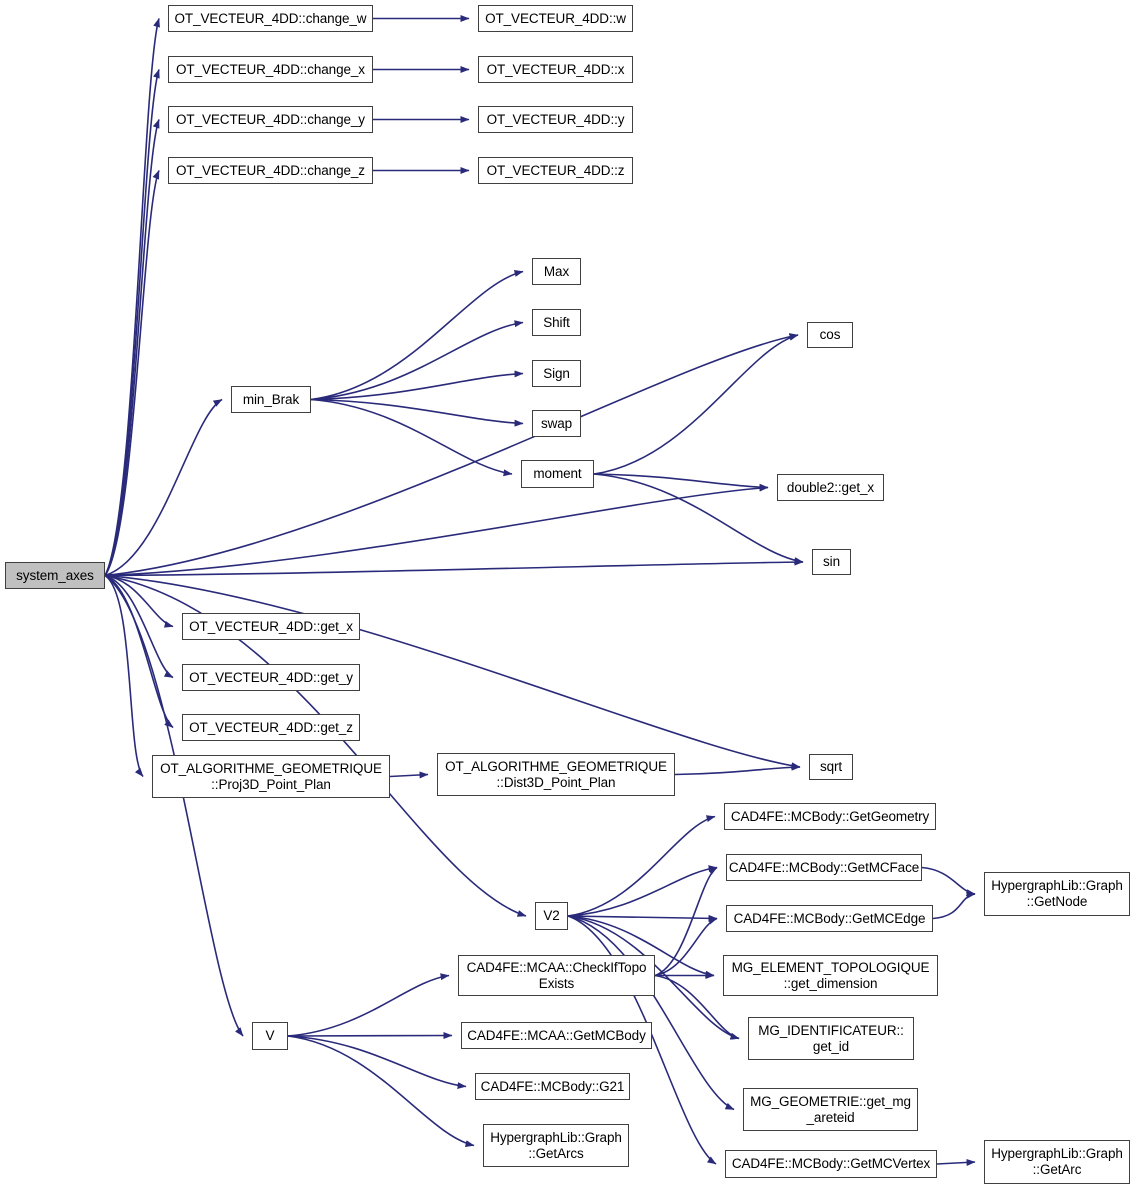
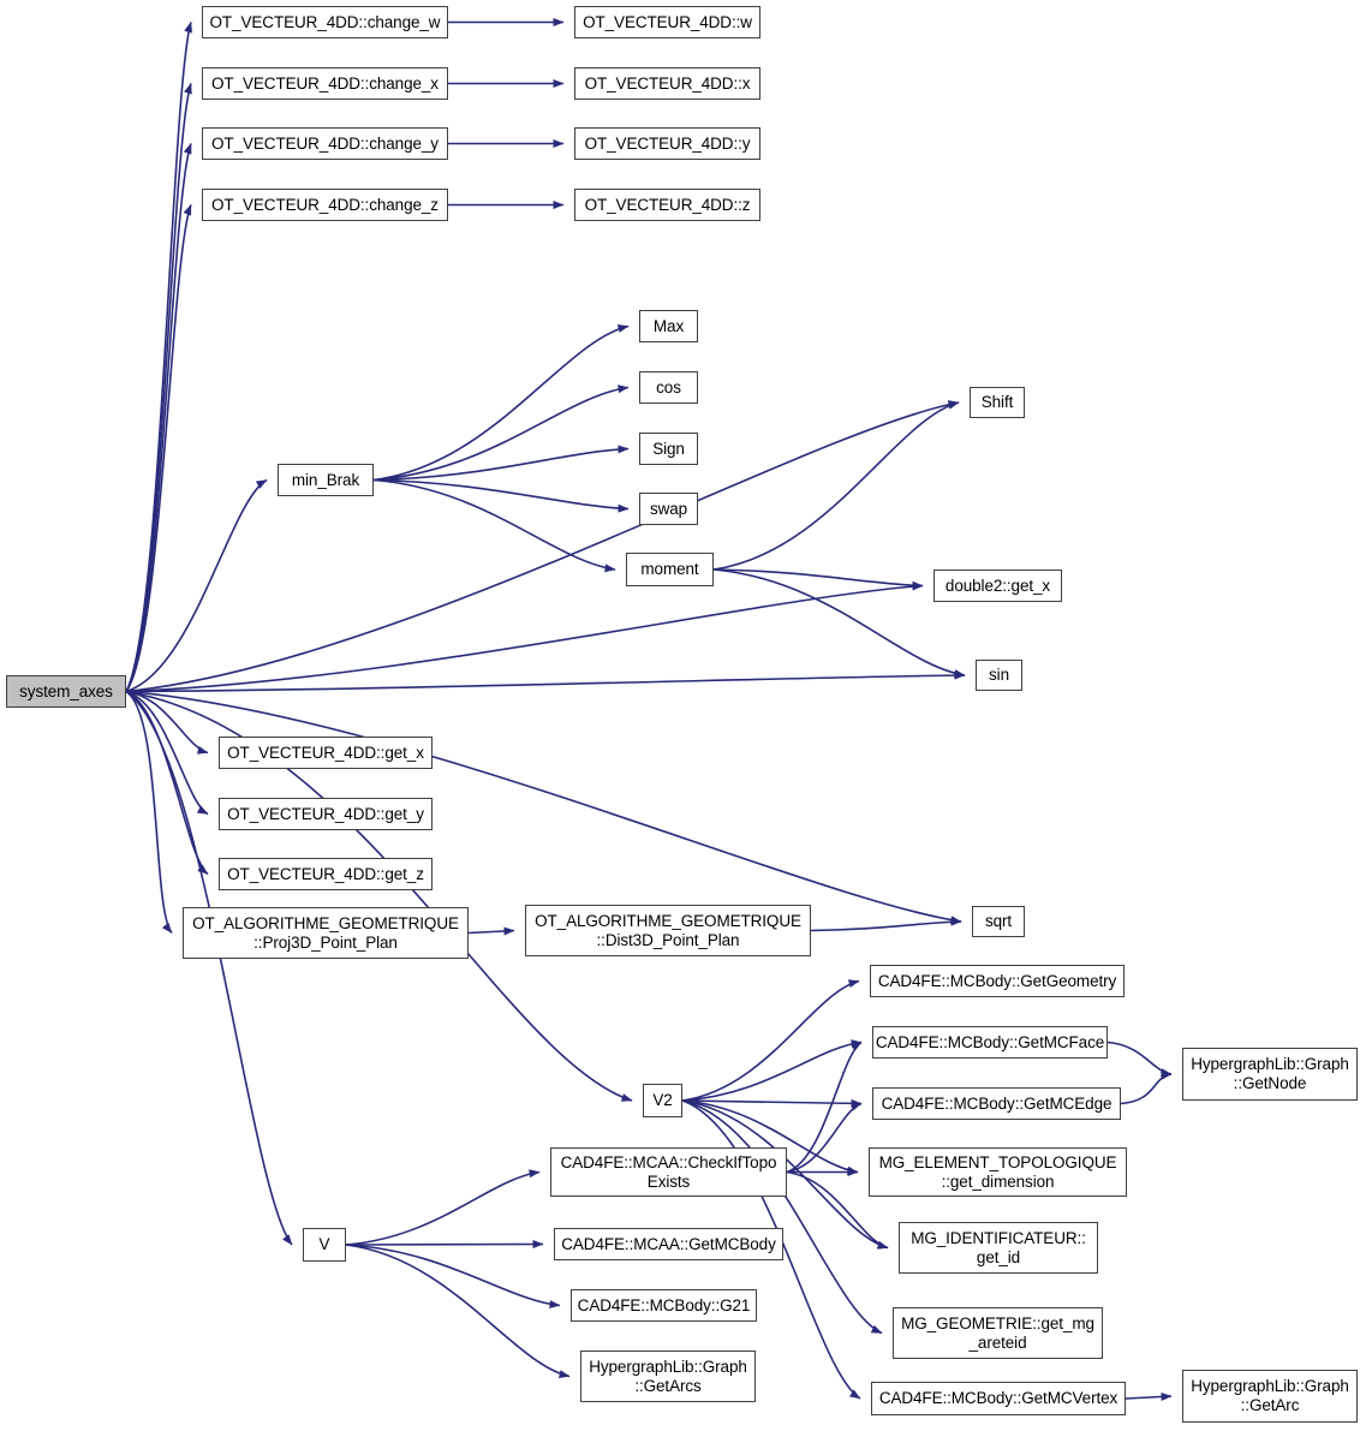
  system_axes
  OT_VECTEUR_4DD::change_w
  OT_VECTEUR_4DD::change_x
  OT_VECTEUR_4DD::change_y
  OT_VECTEUR_4DD::change_z
  OT_VECTEUR_4DD::w
  OT_VECTEUR_4DD::x
  OT_VECTEUR_4DD::y
  OT_VECTEUR_4DD::z
  min_Brak
  Max
- Shift
+ cos
  Sign
  swap
  moment
- cos
+ Shift
  double2::get_x
  sin
  OT_VECTEUR_4DD::get_x
  OT_VECTEUR_4DD::get_y
  OT_VECTEUR_4DD::get_z
  OT_ALGORITHME_GEOMETRIQUE
  ::Proj3D_Point_Plan
  OT_ALGORITHME_GEOMETRIQUE
  ::Dist3D_Point_Plan
  sqrt
  CAD4FE::MCBody::GetGeometry
  CAD4FE::MCBody::GetMCFace
  CAD4FE::MCBody::GetMCEdge
  HypergraphLib::Graph
  ::GetNode
  V2
  CAD4FE::MCAA::CheckIfTopo
  Exists
  MG_ELEMENT_TOPOLOGIQUE
  ::get_dimension
  MG_IDENTIFICATEUR::
  get_id
  MG_GEOMETRIE::get_mg
  _areteid
  V
  CAD4FE::MCAA::GetMCBody
  CAD4FE::MCBody::G21
  HypergraphLib::Graph
  ::GetArcs
  CAD4FE::MCBody::GetMCVertex
  HypergraphLib::Graph
  ::GetArc
